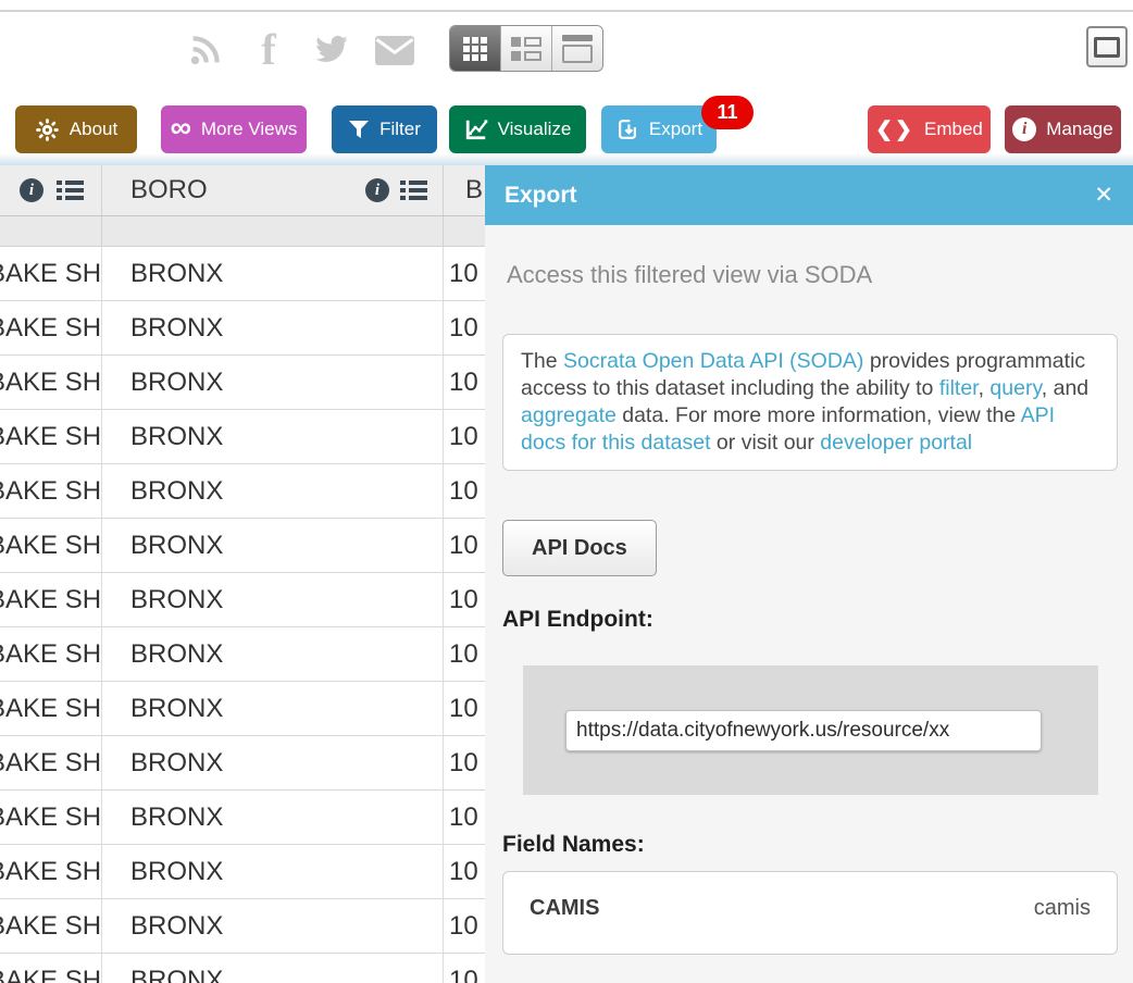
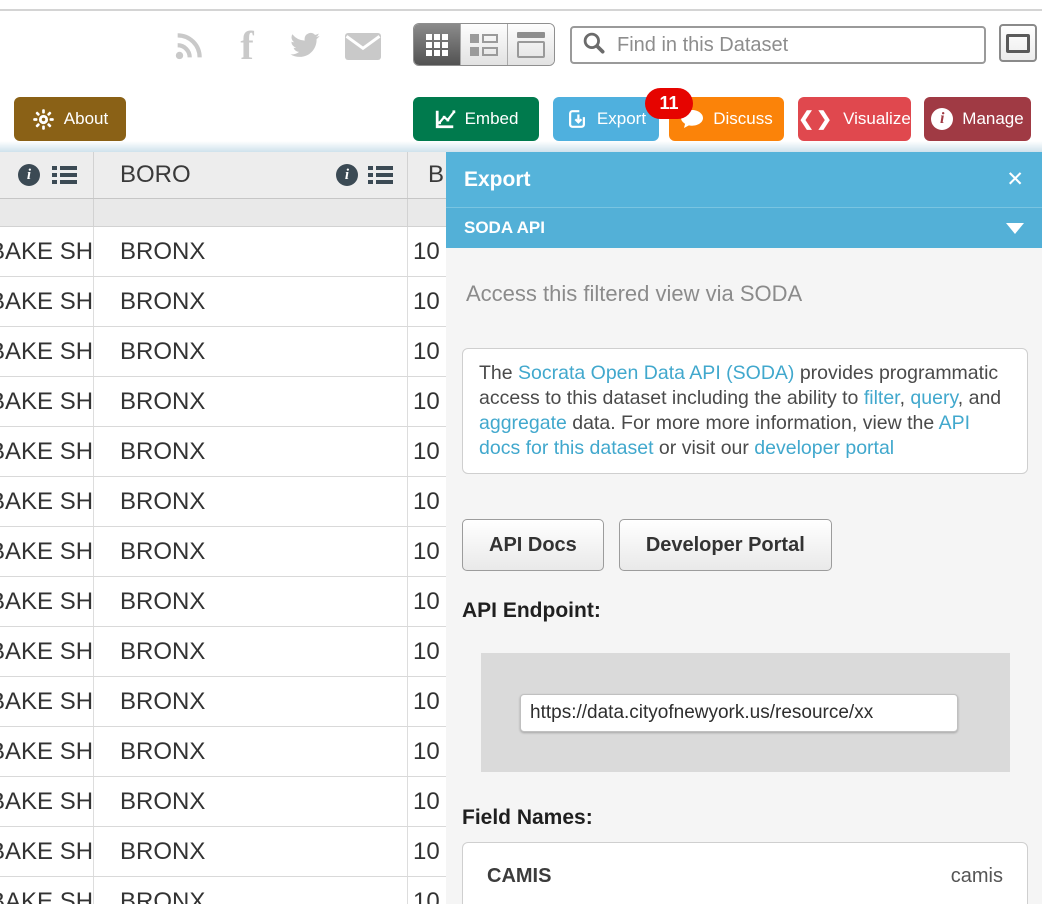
  f
+ Find in this Dataset
  About
- ∞
- More Views
- Filter
- Visualize
+ Embed
  Export
+ Discuss
  ❮❯
- Embed
+ Visualize
  i
  Manage
  11
  i
  BORO
  i
  B
  AKE SH
  BRONX
  10
  AKE SH
  BRONX
  10
  AKE SH
  BRONX
  10
  AKE SH
  BRONX
  10
  AKE SH
  BRONX
  10
  AKE SH
  BRONX
  10
  AKE SH
  BRONX
  10
  AKE SH
  BRONX
  10
  AKE SH
  BRONX
  10
  AKE SH
  BRONX
  10
  AKE SH
  BRONX
  10
  AKE SH
  BRONX
  10
  AKE SH
  BRONX
  10
  AKE SH
  BRONX
  10
  Export
  ✕
+ SODA API
  Access this filtered view via SODA
  The Socrata Open Data API (SODA) provides programmatic access to this dataset including the ability to filter, query, and aggregate data. For more more information, view the API docs for this dataset or visit our developer portal
  API Docs
+ Developer Portal
  API Endpoint:
  https://data.cityofnewyork.us/resource/xx
  Field Names:
  CAMIS
  camis
